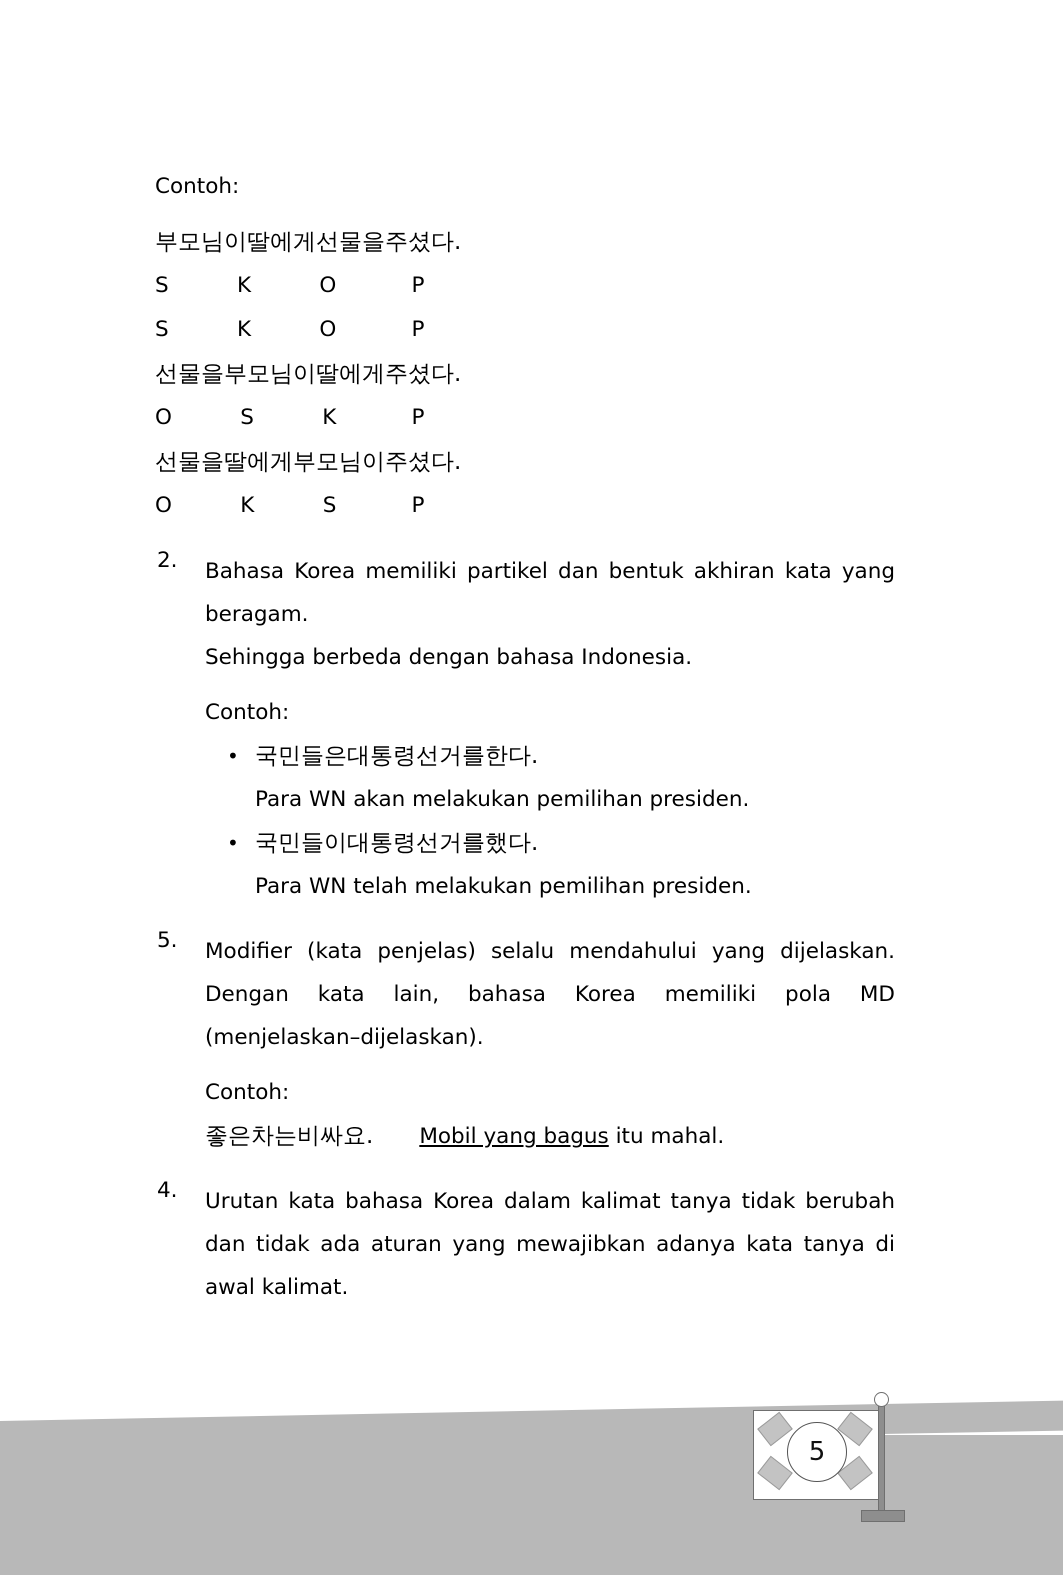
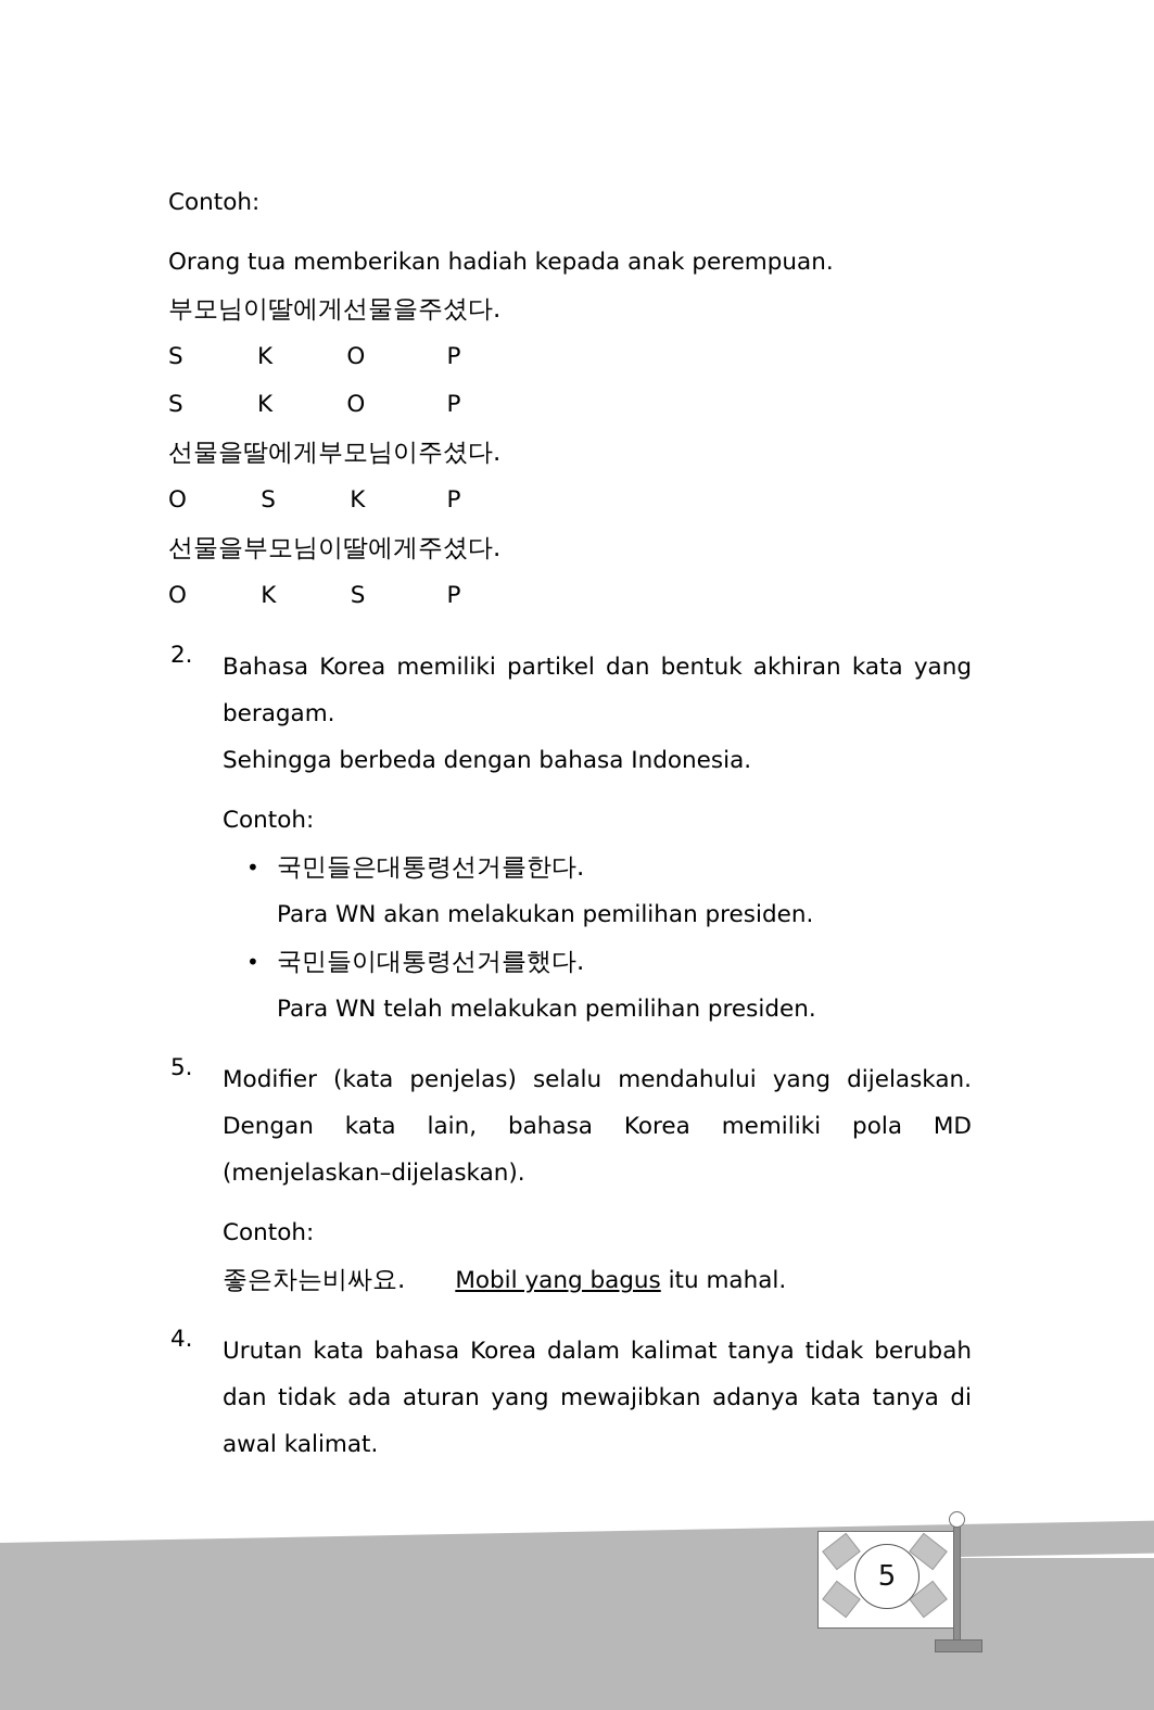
  Contoh:
+ Orang tua memberikan hadiah kepada anak perempuan.
  부모님이딸에게선물을주셨다.
  S K O P
  S K O P
- 선물을부모님이딸에게주셨다.
+ 선물을딸에게부모님이주셨다.
  O S K P
- 선물을딸에게부모님이주셨다.
+ 선물을부모님이딸에게주셨다.
  O K S P
  2.
  Bahasa Korea memiliki partikel dan bentuk akhiran kata yang beragam.
  Sehingga berbeda dengan bahasa Indonesia.
  Contoh:
  •
  국민들은대통령선거를한다.
  Para WN akan melakukan pemilihan presiden.
  •
  국민들이대통령선거를했다.
  Para WN telah melakukan pemilihan presiden.
  5.
  Modifier (kata penjelas) selalu mendahului yang dijelaskan. Dengan kata lain, bahasa Korea memiliki pola MD (menjelaskan–dijelaskan).
  Contoh:
  좋은차는비싸요. Mobil yang bagus itu mahal.
  4.
  Urutan kata bahasa Korea dalam kalimat tanya tidak berubah dan tidak ada aturan yang mewajibkan adanya kata tanya di awal kalimat.
  5
